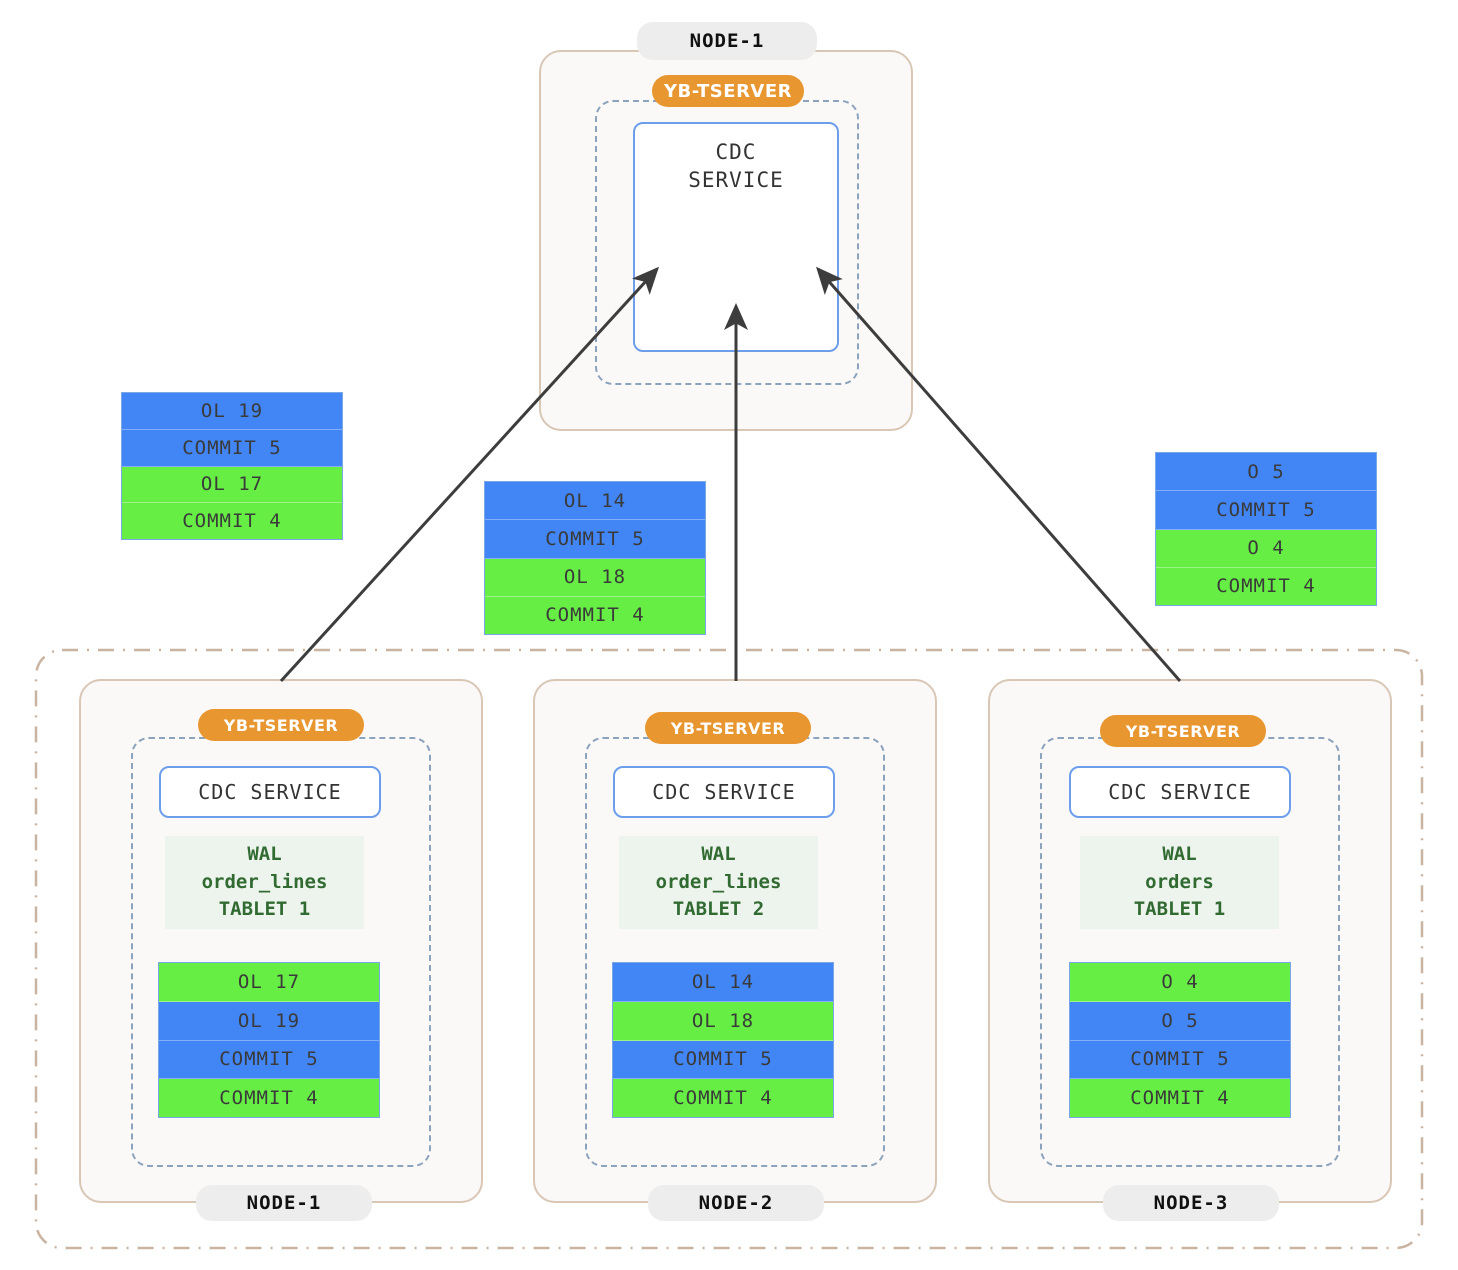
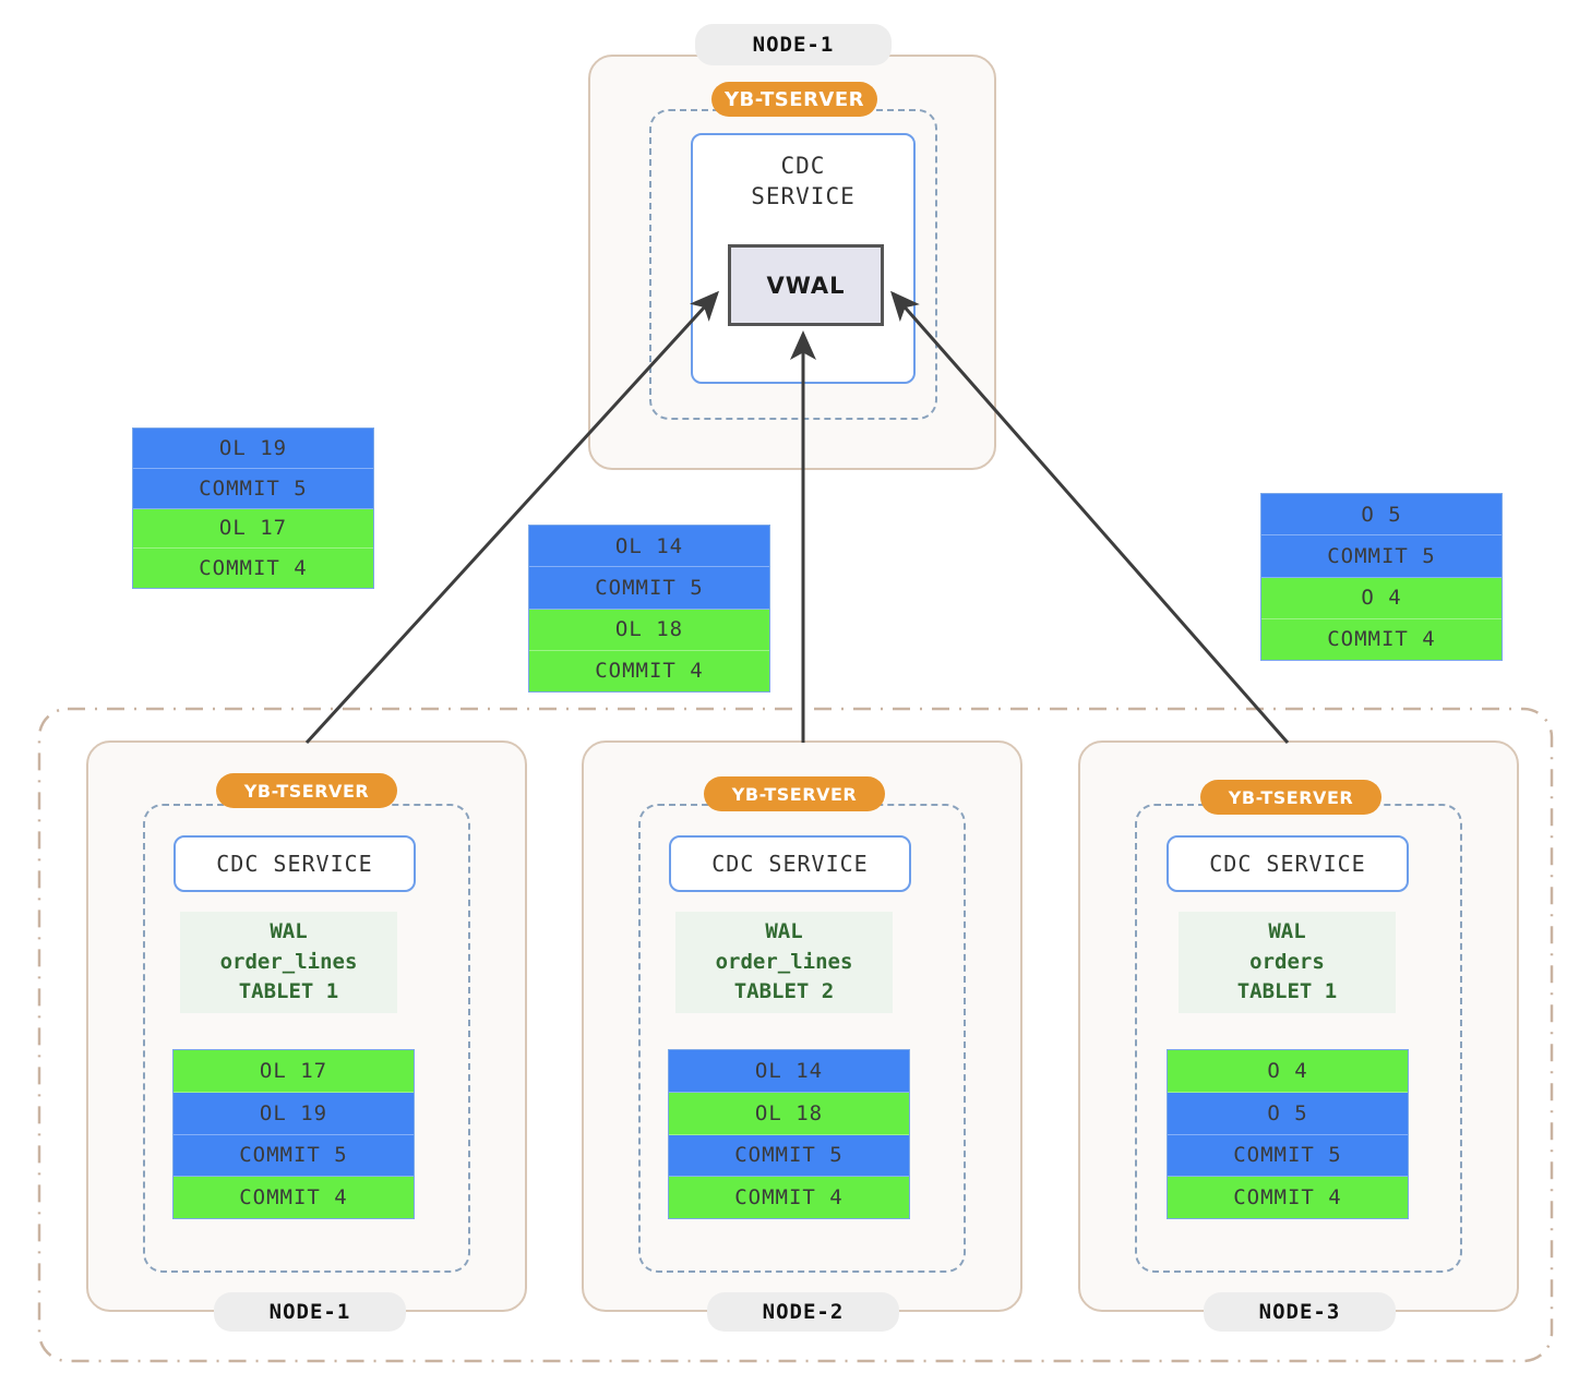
  NODE-1
  YB-TSERVER
  CDC
  SERVICE
+ VWAL
  OL 19
  COMMIT 5
  OL 17
  COMMIT 4
  OL 14
  COMMIT 5
  OL 18
  COMMIT 4
  O 5
  COMMIT 5
  O 4
  COMMIT 4
  YB-TSERVER
  CDC SERVICE
  WAL
  order_lines
  TABLET 1
  OL 17
  OL 19
  COMMIT 5
  COMMIT 4
  NODE-1
  YB-TSERVER
  CDC SERVICE
  WAL
  order_lines
  TABLET 2
  OL 14
  OL 18
  COMMIT 5
  COMMIT 4
  NODE-2
  YB-TSERVER
  CDC SERVICE
  WAL
  orders
  TABLET 1
  O 4
  O 5
  COMMIT 5
  COMMIT 4
  NODE-3
